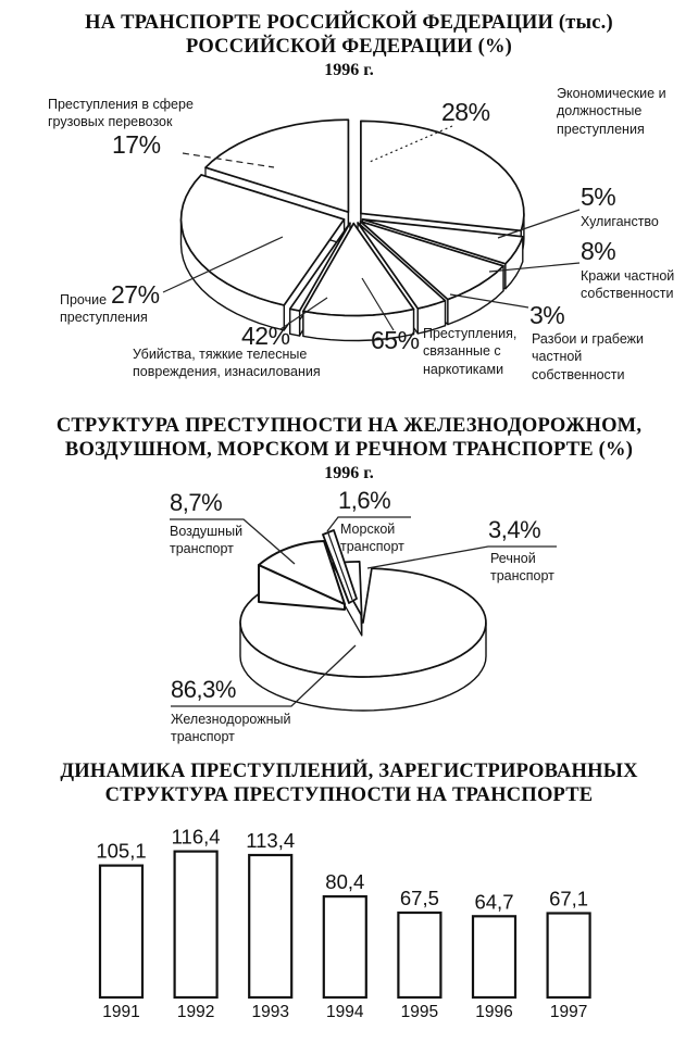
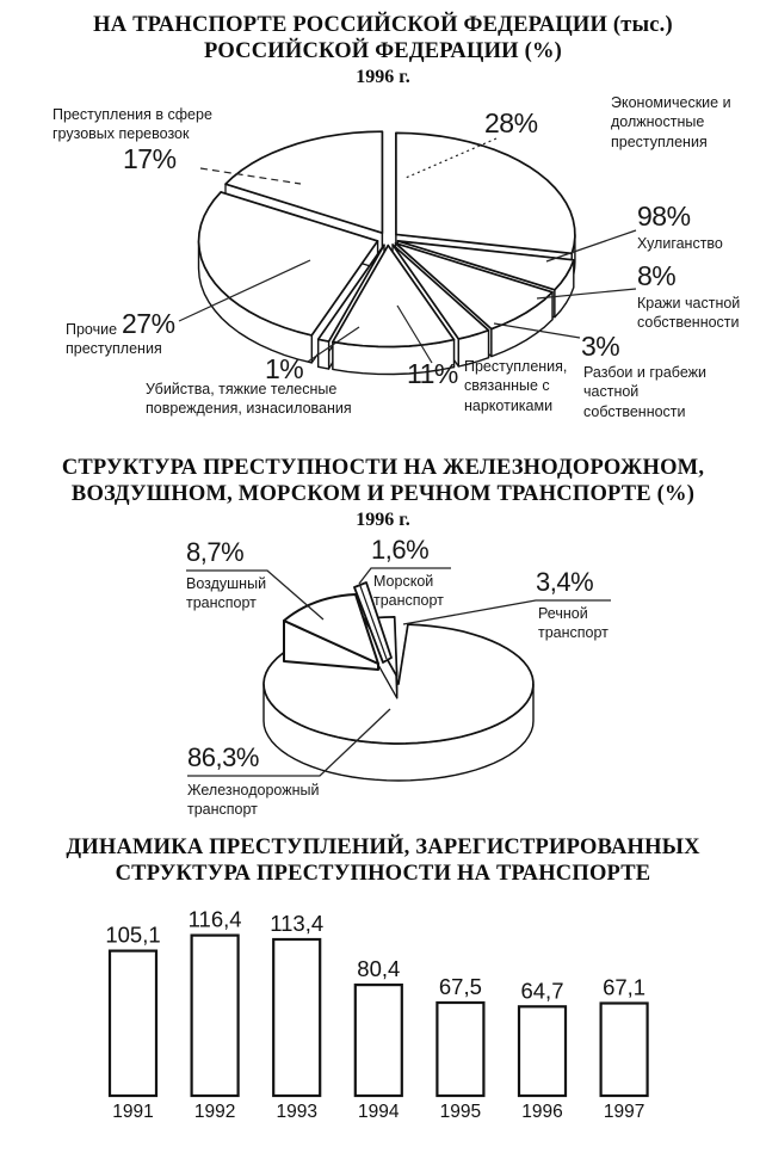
  НА ТРАНСПОРТЕ РОССИЙСКОЙ ФЕДЕРАЦИИ (тыс.)
  РОССИЙСКОЙ ФЕДЕРАЦИИ (%)
  1996 г.
  СТРУКТУРА ПРЕСТУПНОСТИ НА ЖЕЛЕЗНОДОРОЖНОМ,
  ВОЗДУШНОМ, МОРСКОМ И РЕЧНОМ ТРАНСПОРТЕ (%)
  1996 г.
  ДИНАМИКА ПРЕСТУПЛЕНИЙ, ЗАРЕГИСТРИРОВАННЫХ
  СТРУКТУРА ПРЕСТУПНОСТИ НА ТРАНСПОРТЕ
  105,1
  1991
  116,4
  1992
  113,4
  1993
  80,4
  1994
  67,5
  1995
  64,7
  1996
  67,1
  1997
  Преступления в сфере грузовых перевозок
  17%
  28%
  Экономические и должностные преступления
- 5%
+ 98%
  Хулиганство
  8%
  Кражи частной собственности
  3%
  Разбои и грабежи частной собственности
- 65%
+ 11%
  Преступления, связанные с наркотиками
- 42%
+ 1%
  Убийства, тяжкие телесные повреждения, изнасилования
  Прочие преступления
  27%
  8,7%
  Воздушный транспорт
  1,6%
  Морской транспорт
  3,4%
  Речной транспорт
  86,3%
  Железнодорожный транспорт
